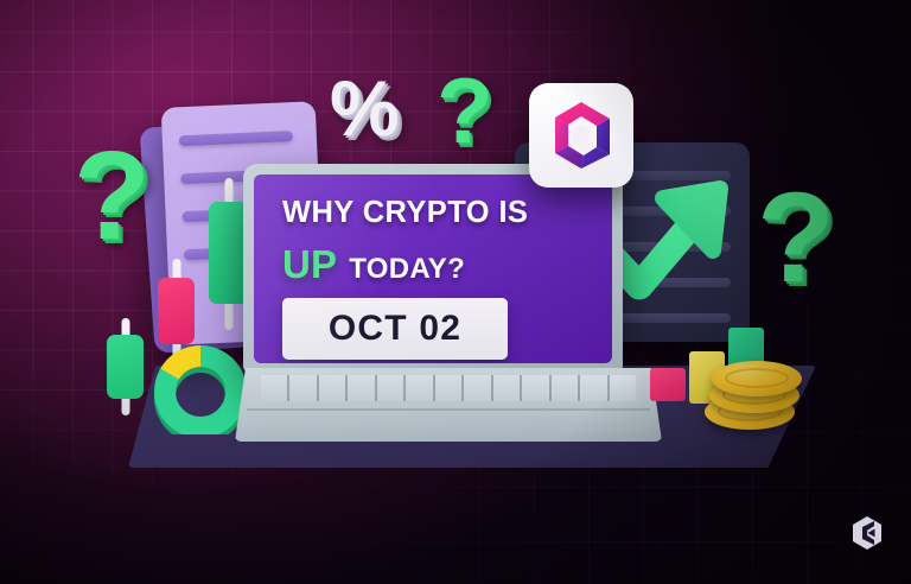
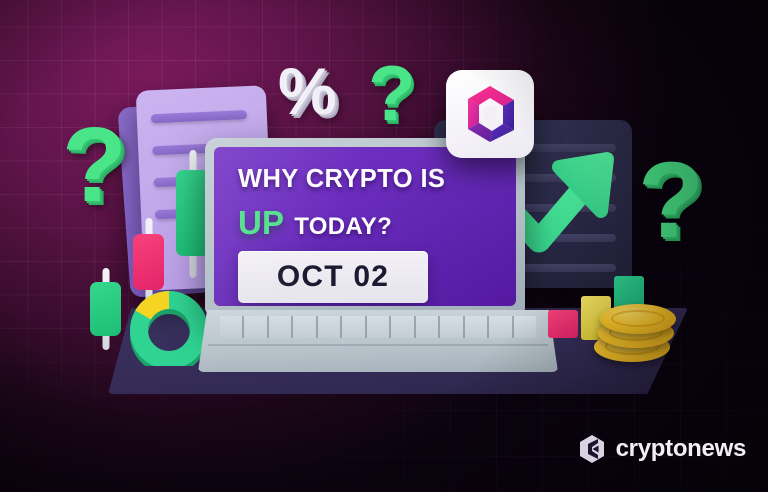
+ cryptonews
